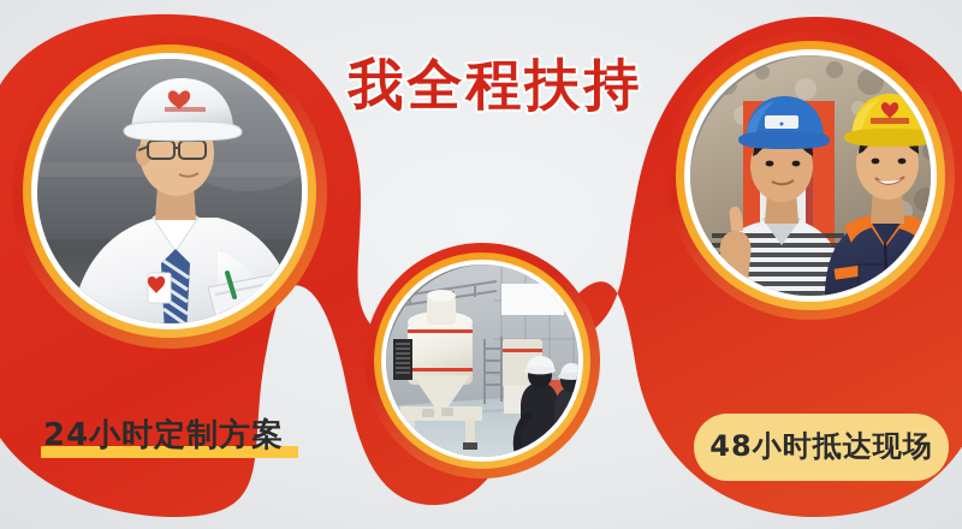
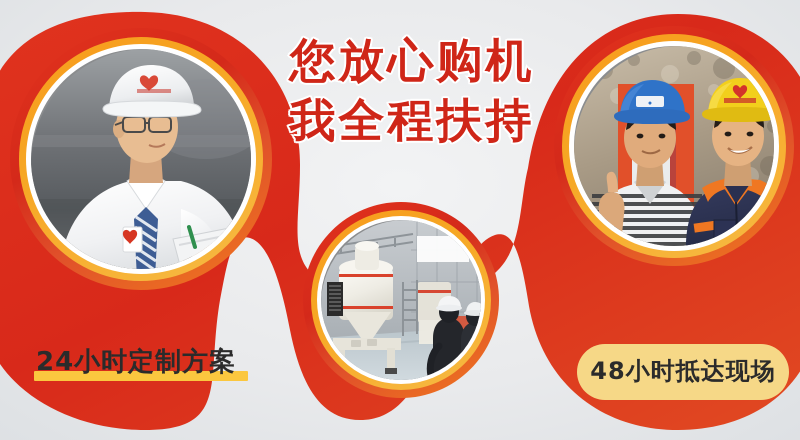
+ 您放心购机
  我全程扶持
  24小时定制方案
  48小时抵达现场
